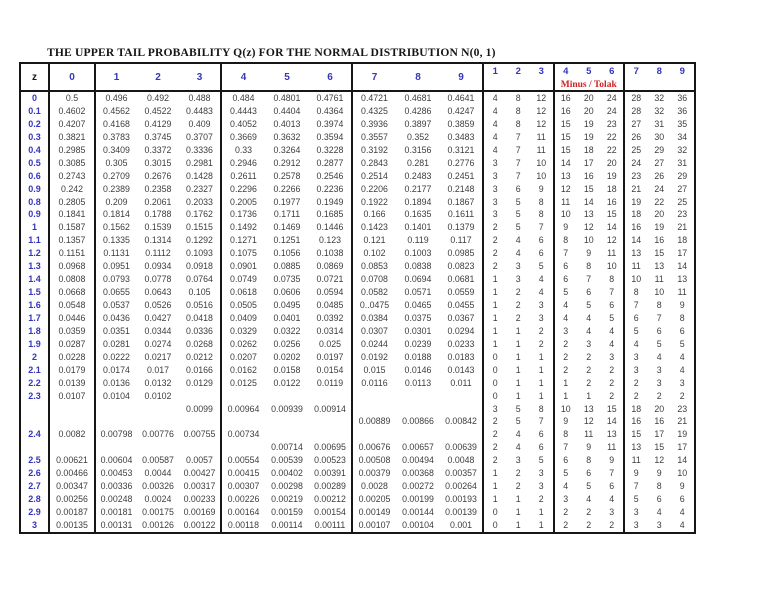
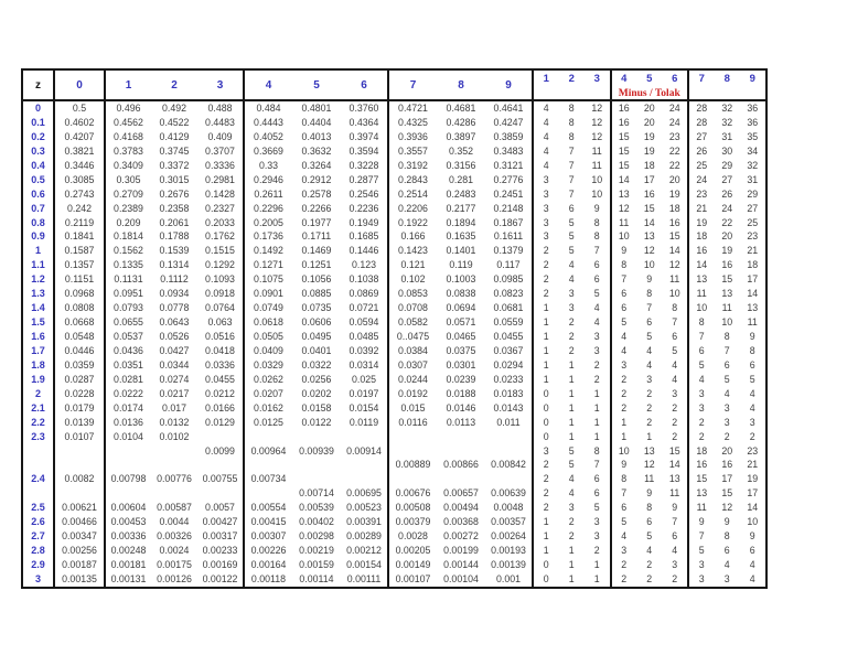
- THE UPPER TAIL PROBABILITY Q(z) FOR THE NORMAL DISTRIBUTION N(0, 1)
  z	0	1	2	3	4	5	6	7	8	9	1	2	3	4	5	6	7	8	9
  	Minus / Tolak
- 0	0.5	0.496	0.492	0.488	0.484	0.4801	0.4761	0.4721	0.4681	0.4641	4	8	12	16	20	24	28	32	36
+ 0	0.5	0.496	0.492	0.488	0.484	0.4801	0.3760	0.4721	0.4681	0.4641	4	8	12	16	20	24	28	32	36
  0.1	0.4602	0.4562	0.4522	0.4483	0.4443	0.4404	0.4364	0.4325	0.4286	0.4247	4	8	12	16	20	24	28	32	36
  0.2	0.4207	0.4168	0.4129	0.409	0.4052	0.4013	0.3974	0.3936	0.3897	0.3859	4	8	12	15	19	23	27	31	35
  0.3	0.3821	0.3783	0.3745	0.3707	0.3669	0.3632	0.3594	0.3557	0.352	0.3483	4	7	11	15	19	22	26	30	34
- 0.4	0.2985	0.3409	0.3372	0.3336	0.33	0.3264	0.3228	0.3192	0.3156	0.3121	4	7	11	15	18	22	25	29	32
+ 0.4	0.3446	0.3409	0.3372	0.3336	0.33	0.3264	0.3228	0.3192	0.3156	0.3121	4	7	11	15	18	22	25	29	32
  0.5	0.3085	0.305	0.3015	0.2981	0.2946	0.2912	0.2877	0.2843	0.281	0.2776	3	7	10	14	17	20	24	27	31
  0.6	0.2743	0.2709	0.2676	0.1428	0.2611	0.2578	0.2546	0.2514	0.2483	0.2451	3	7	10	13	16	19	23	26	29
- 0.9	0.242	0.2389	0.2358	0.2327	0.2296	0.2266	0.2236	0.2206	0.2177	0.2148	3	6	9	12	15	18	21	24	27
+ 0.7	0.242	0.2389	0.2358	0.2327	0.2296	0.2266	0.2236	0.2206	0.2177	0.2148	3	6	9	12	15	18	21	24	27
- 0.8	0.2805	0.209	0.2061	0.2033	0.2005	0.1977	0.1949	0.1922	0.1894	0.1867	3	5	8	11	14	16	19	22	25
+ 0.8	0.2119	0.209	0.2061	0.2033	0.2005	0.1977	0.1949	0.1922	0.1894	0.1867	3	5	8	11	14	16	19	22	25
  0.9	0.1841	0.1814	0.1788	0.1762	0.1736	0.1711	0.1685	0.166	0.1635	0.1611	3	5	8	10	13	15	18	20	23
  1	0.1587	0.1562	0.1539	0.1515	0.1492	0.1469	0.1446	0.1423	0.1401	0.1379	2	5	7	9	12	14	16	19	21
  1.1	0.1357	0.1335	0.1314	0.1292	0.1271	0.1251	0.123	0.121	0.119	0.117	2	4	6	8	10	12	14	16	18
  1.2	0.1151	0.1131	0.1112	0.1093	0.1075	0.1056	0.1038	0.102	0.1003	0.0985	2	4	6	7	9	11	13	15	17
  1.3	0.0968	0.0951	0.0934	0.0918	0.0901	0.0885	0.0869	0.0853	0.0838	0.0823	2	3	5	6	8	10	11	13	14
  1.4	0.0808	0.0793	0.0778	0.0764	0.0749	0.0735	0.0721	0.0708	0.0694	0.0681	1	3	4	6	7	8	10	11	13
- 1.5	0.0668	0.0655	0.0643	0.105	0.0618	0.0606	0.0594	0.0582	0.0571	0.0559	1	2	4	5	6	7	8	10	11
+ 1.5	0.0668	0.0655	0.0643	0.063	0.0618	0.0606	0.0594	0.0582	0.0571	0.0559	1	2	4	5	6	7	8	10	11
  1.6	0.0548	0.0537	0.0526	0.0516	0.0505	0.0495	0.0485	0..0475	0.0465	0.0455	1	2	3	4	5	6	7	8	9
  1.7	0.0446	0.0436	0.0427	0.0418	0.0409	0.0401	0.0392	0.0384	0.0375	0.0367	1	2	3	4	4	5	6	7	8
  1.8	0.0359	0.0351	0.0344	0.0336	0.0329	0.0322	0.0314	0.0307	0.0301	0.0294	1	1	2	3	4	4	5	6	6
- 1.9	0.0287	0.0281	0.0274	0.0268	0.0262	0.0256	0.025	0.0244	0.0239	0.0233	1	1	2	2	3	4	4	5	5
+ 1.9	0.0287	0.0281	0.0274	0.0455	0.0262	0.0256	0.025	0.0244	0.0239	0.0233	1	1	2	2	3	4	4	5	5
  2	0.0228	0.0222	0.0217	0.0212	0.0207	0.0202	0.0197	0.0192	0.0188	0.0183	0	1	1	2	2	3	3	4	4
  2.1	0.0179	0.0174	0.017	0.0166	0.0162	0.0158	0.0154	0.015	0.0146	0.0143	0	1	1	2	2	2	3	3	4
  2.2	0.0139	0.0136	0.0132	0.0129	0.0125	0.0122	0.0119	0.0116	0.0113	0.011	0	1	1	1	2	2	2	3	3
  2.3	0.0107	0.0104	0.0102								0	1	1	1	1	2	2	2	2
  				0.0099	0.00964	0.00939	0.00914				3	5	8	10	13	15	18	20	23
  								0.00889	0.00866	0.00842	2	5	7	9	12	14	16	16	21
  2.4	0.0082	0.00798	0.00776	0.00755	0.00734						2	4	6	8	11	13	15	17	19
  						0.00714	0.00695	0.00676	0.00657	0.00639	2	4	6	7	9	11	13	15	17
  2.5	0.00621	0.00604	0.00587	0.0057	0.00554	0.00539	0.00523	0.00508	0.00494	0.0048	2	3	5	6	8	9	11	12	14
  2.6	0.00466	0.00453	0.0044	0.00427	0.00415	0.00402	0.00391	0.00379	0.00368	0.00357	1	2	3	5	6	7	9	9	10
  2.7	0.00347	0.00336	0.00326	0.00317	0.00307	0.00298	0.00289	0.0028	0.00272	0.00264	1	2	3	4	5	6	7	8	9
  2.8	0.00256	0.00248	0.0024	0.00233	0.00226	0.00219	0.00212	0.00205	0.00199	0.00193	1	1	2	3	4	4	5	6	6
  2.9	0.00187	0.00181	0.00175	0.00169	0.00164	0.00159	0.00154	0.00149	0.00144	0.00139	0	1	1	2	2	3	3	4	4
  3	0.00135	0.00131	0.00126	0.00122	0.00118	0.00114	0.00111	0.00107	0.00104	0.001	0	1	1	2	2	2	3	3	4
